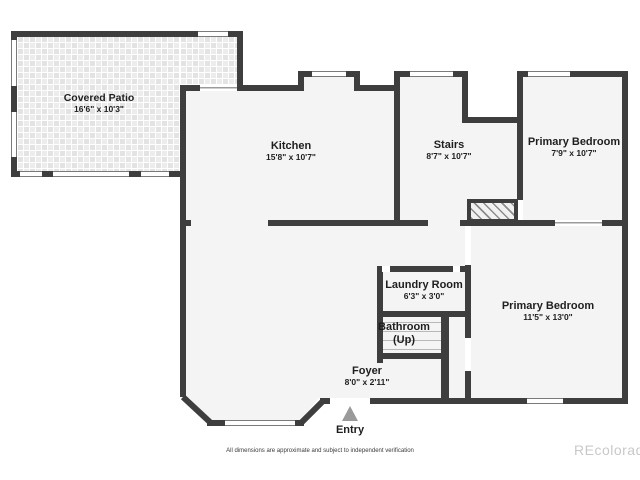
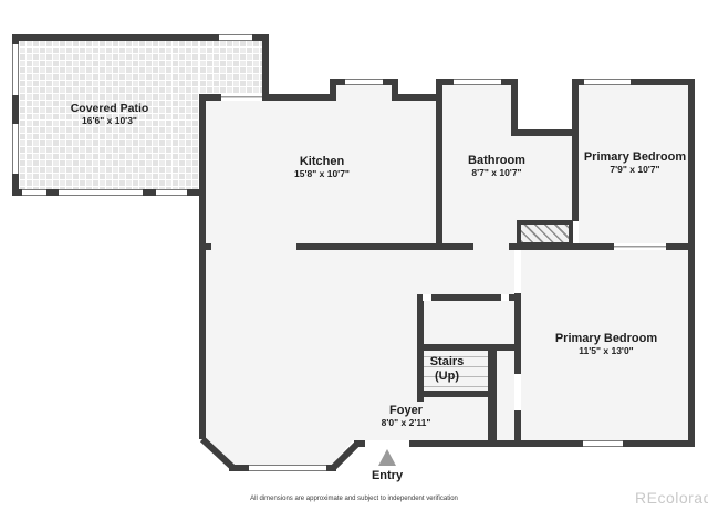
  Covered Patio
  16'6" x 10'3"
  Kitchen
  15'8" x 10'7"
- Stairs
+ Bathroom
  8'7" x 10'7"
  Primary Bedroom
  7'9" x 10'7"
- Laundry Room
- 6'3" x 3'0"
- Bathroom
+ Stairs
  (Up)
  Foyer
  8'0" x 2'11"
  Primary Bedroom
  11'5" x 13'0"
  Entry
  REcolora
